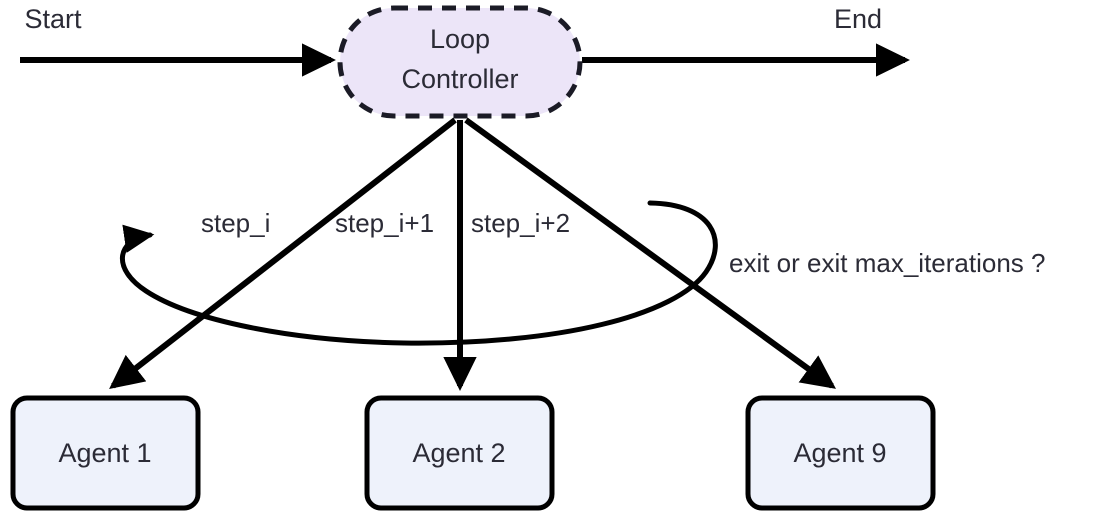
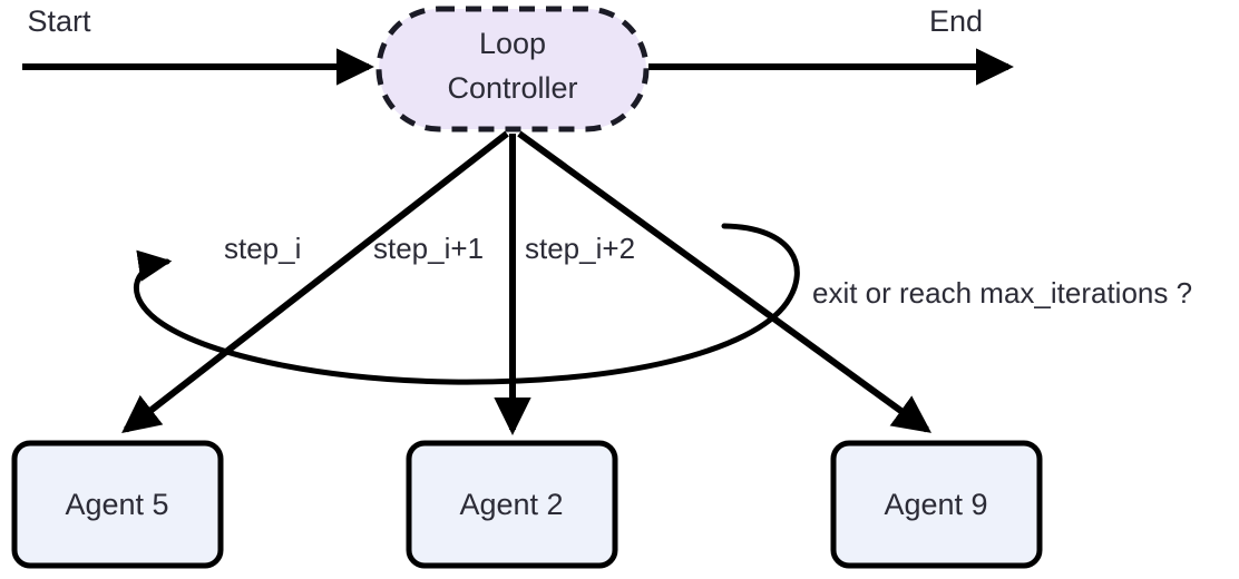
  Loop
  Controller
- Agent 1
+ Agent 5
  Agent 2
  Agent 9
  Start
  End
  step_i
  step_i+1
  step_i+2
- exit or exit max_iterations ?
+ exit or reach max_iterations ?
